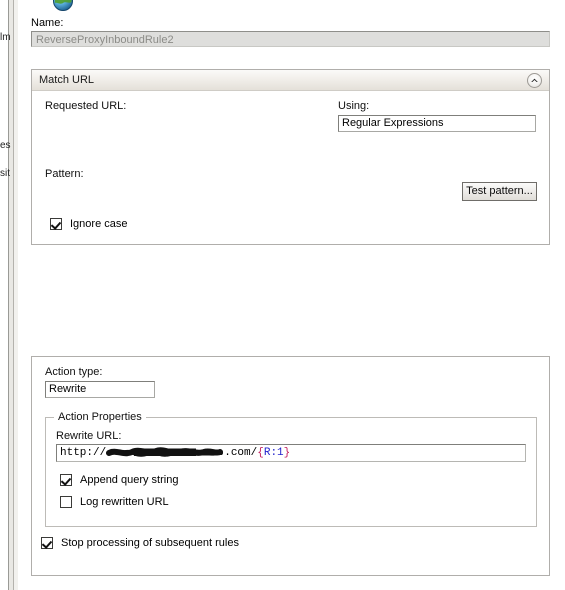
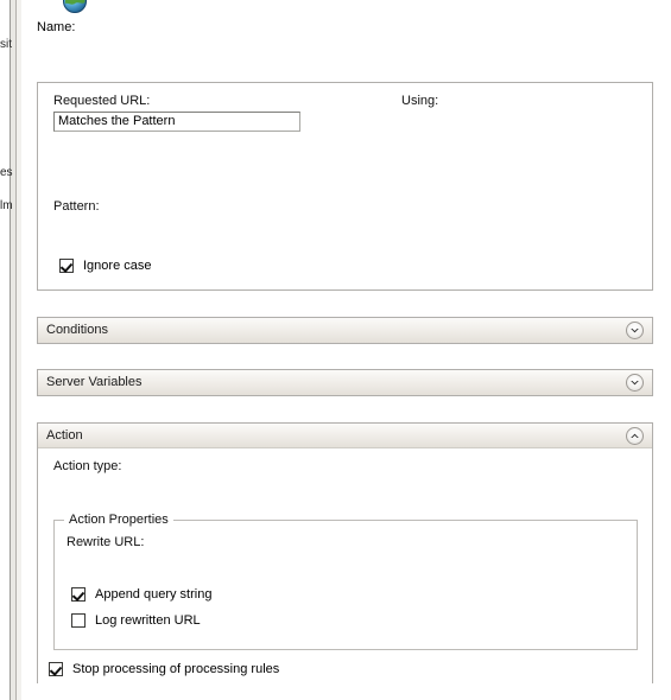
- lm
+ sit
  es
- sit
+ lm
  Name:
- ReverseProxyInboundRule2
- Match URL
  Requested URL:
+ Matches the Pattern
  Using:
- Regular Expressions
  Pattern:
- Test pattern...
  Ignore case
+ Conditions
+ Server Variables
+ Action
  Action type:
- Rewrite
  Action Properties
  Rewrite URL:
- http:// .com/{R:1}
  Append query string
  Log rewritten URL
- Stop processing of subsequent rules
+ Stop processing of processing rules
